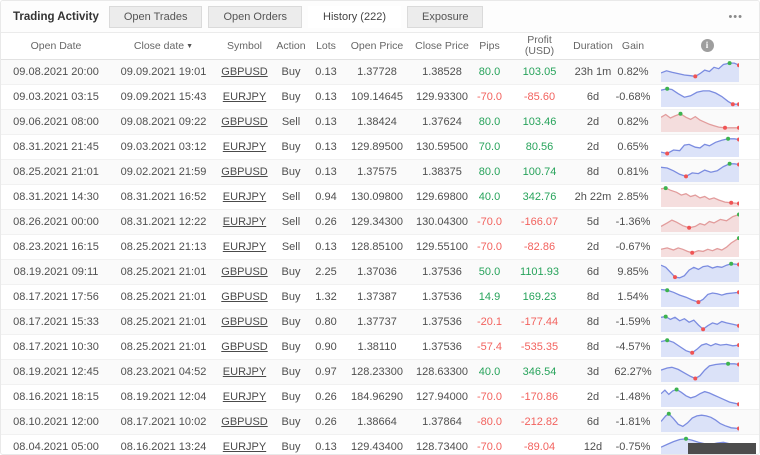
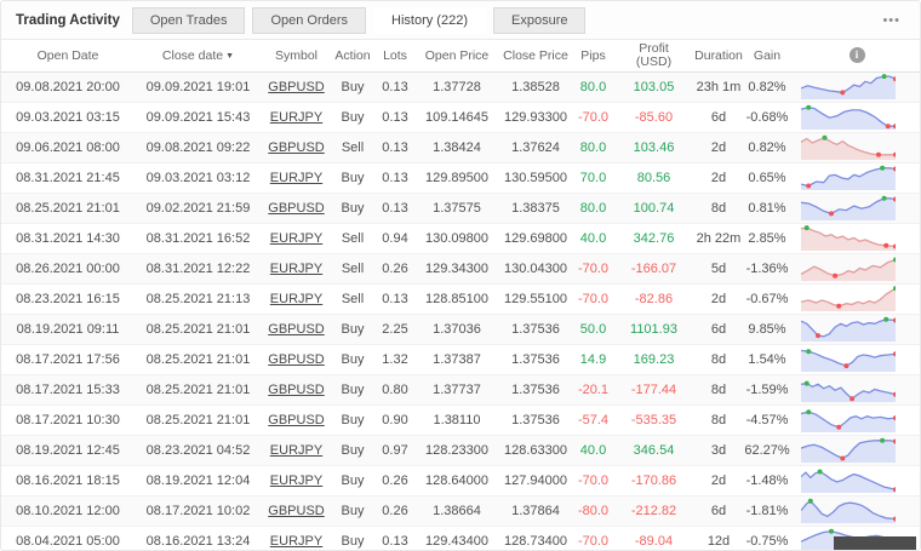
  Trading Activity
  Open Trades
  Open Orders
  History (222)
  Exposure
  •••
  Open Date	Close date	Symbol	Action	Lots	Open Price	Close Price	Pips	Profit(USD)	Duration	Gain	i
  09.08.2021 20:00	09.09.2021 19:01	GBPUSD	Buy	0.13	1.37728	1.38528	80.0	103.05	23h 1m	0.82%
  09.03.2021 03:15	09.09.2021 15:43	EURJPY	Buy	0.13	109.14645	129.93300	-70.0	-85.60	6d	-0.68%
  09.06.2021 08:00	09.08.2021 09:22	GBPUSD	Sell	0.13	1.38424	1.37624	80.0	103.46	2d	0.82%
  08.31.2021 21:45	09.03.2021 03:12	EURJPY	Buy	0.13	129.89500	130.59500	70.0	80.56	2d	0.65%
  08.25.2021 21:01	09.02.2021 21:59	GBPUSD	Buy	0.13	1.37575	1.38375	80.0	100.74	8d	0.81%
  08.31.2021 14:30	08.31.2021 16:52	EURJPY	Sell	0.94	130.09800	129.69800	40.0	342.76	2h 22m	2.85%
  08.26.2021 00:00	08.31.2021 12:22	EURJPY	Sell	0.26	129.34300	130.04300	-70.0	-166.07	5d	-1.36%
  08.23.2021 16:15	08.25.2021 21:13	EURJPY	Sell	0.13	128.85100	129.55100	-70.0	-82.86	2d	-0.67%
  08.19.2021 09:11	08.25.2021 21:01	GBPUSD	Buy	2.25	1.37036	1.37536	50.0	1101.93	6d	9.85%
  08.17.2021 17:56	08.25.2021 21:01	GBPUSD	Buy	1.32	1.37387	1.37536	14.9	169.23	8d	1.54%
  08.17.2021 15:33	08.25.2021 21:01	GBPUSD	Buy	0.80	1.37737	1.37536	-20.1	-177.44	8d	-1.59%
  08.17.2021 10:30	08.25.2021 21:01	GBPUSD	Buy	0.90	1.38110	1.37536	-57.4	-535.35	8d	-4.57%
  08.19.2021 12:45	08.23.2021 04:52	EURJPY	Buy	0.97	128.23300	128.63300	40.0	346.54	3d	62.27%
- 08.16.2021 18:15	08.19.2021 12:04	EURJPY	Buy	0.26	184.96290	127.94000	-70.0	-170.86	2d	-1.48%
+ 08.16.2021 18:15	08.19.2021 12:04	EURJPY	Buy	0.26	128.64000	127.94000	-70.0	-170.86	2d	-1.48%
  08.10.2021 12:00	08.17.2021 10:02	GBPUSD	Buy	0.26	1.38664	1.37864	-80.0	-212.82	6d	-1.81%
  08.04.2021 05:00	08.16.2021 13:24	EURJPY	Buy	0.13	129.43400	128.73400	-70.0	-89.04	12d	-0.75%
